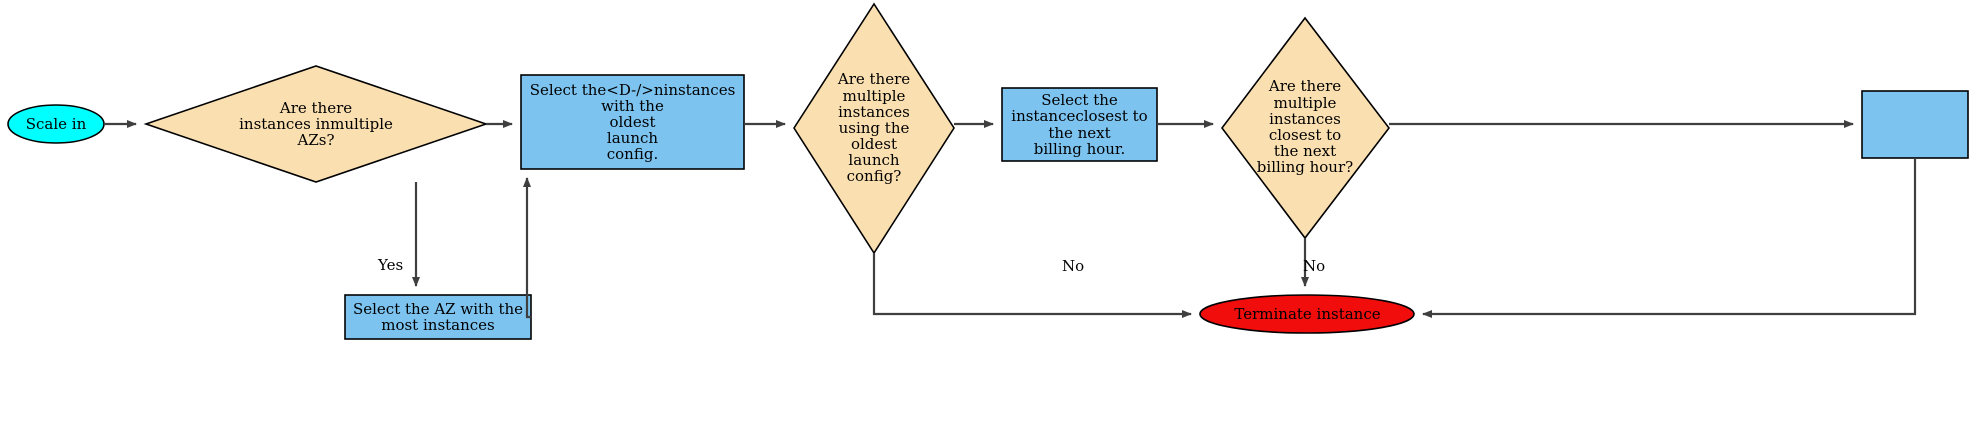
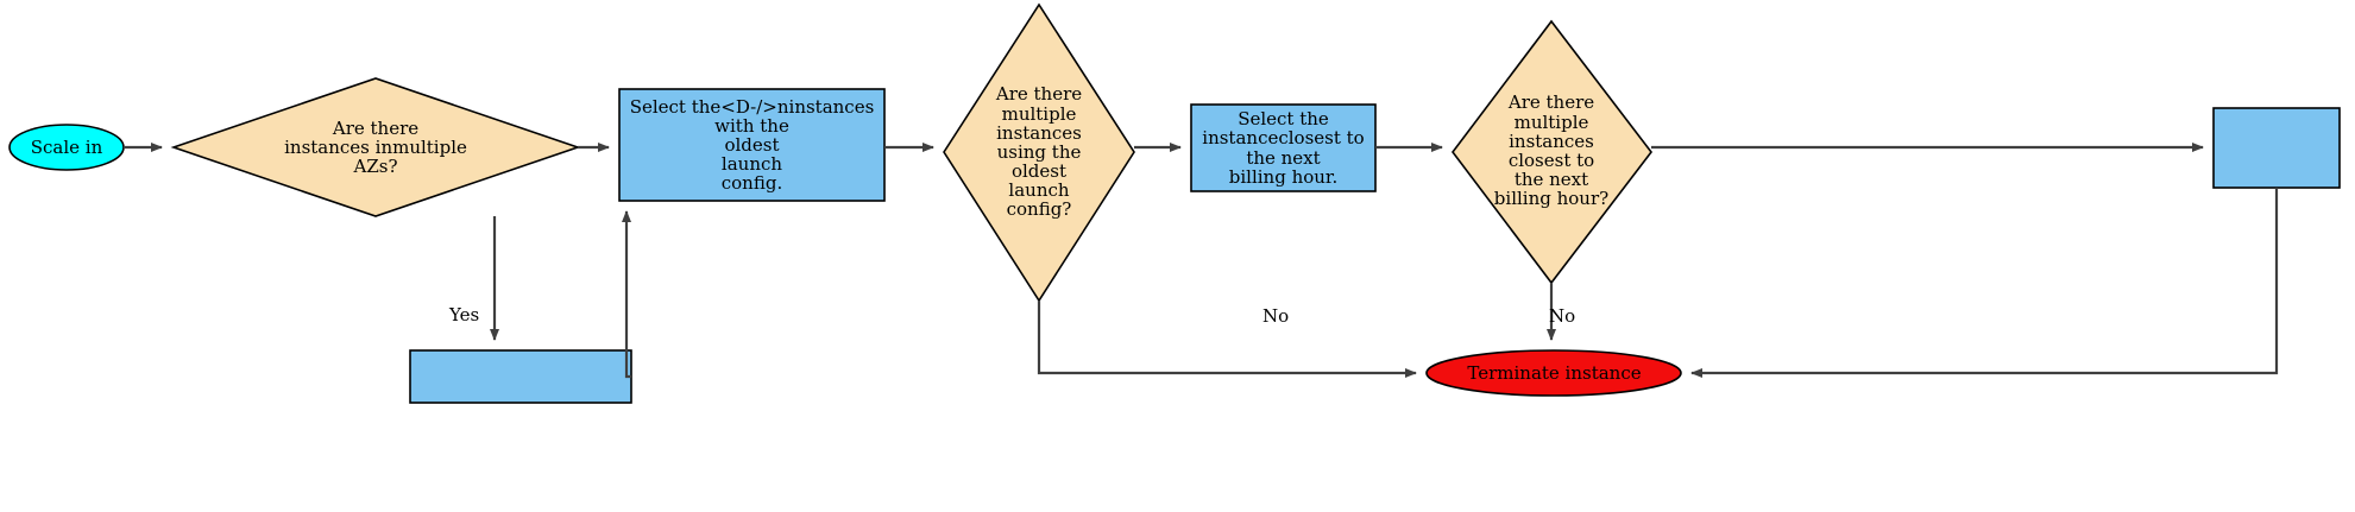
  Scale in
  Are there
  instances inmultiple
  AZs?
  Select the<D-/>ninstances
  with the
  oldest
  launch
  config.
  Are there
  multiple
  instances
  using the
  oldest
  launch
  config?
  Select the
  instanceclosest to
  the next
  billing hour.
  Are there
  multiple
  instances
  closest to
  the next
  billing hour?
- Select the AZ with the
- most instances
  Terminate instance
  Yes
  No
  No
